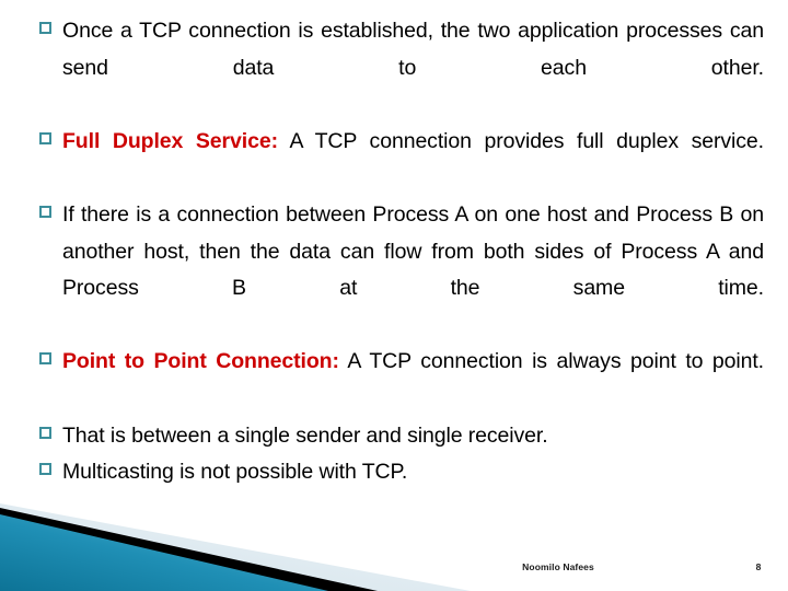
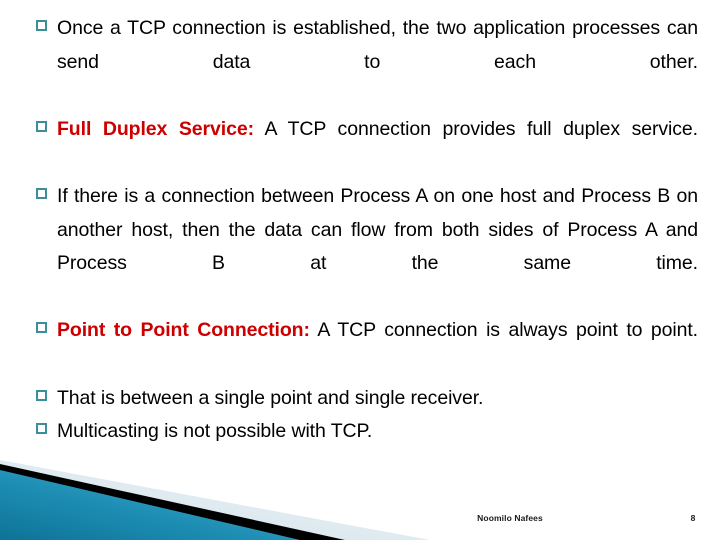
  Once a TCP connection is established, the two application processes can send data to each other.
  Full Duplex Service: A TCP connection provides full duplex service.
  If there is a connection between Process A on one host and Process B on another host, then the data can flow from both sides of Process A and Process B at the same time.
  Point to Point Connection: A TCP connection is always point to point.
- That is between a single sender and single receiver.
+ That is between a single point and single receiver.
  Multicasting is not possible with TCP.
  Noomilo Nafees
  8
